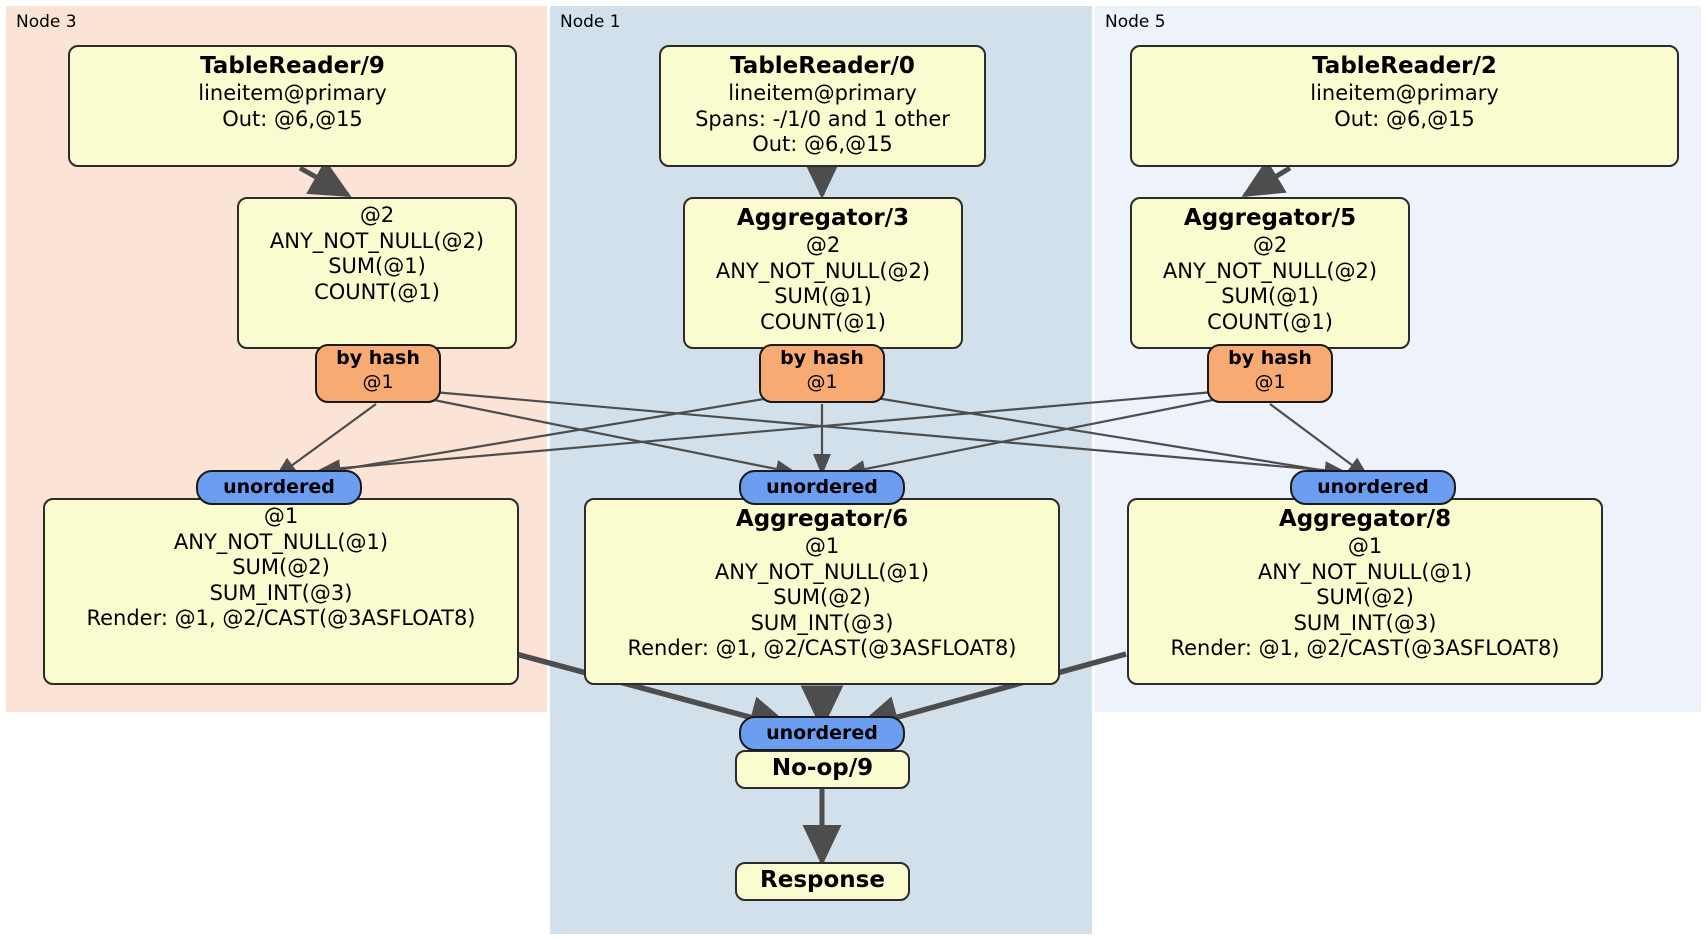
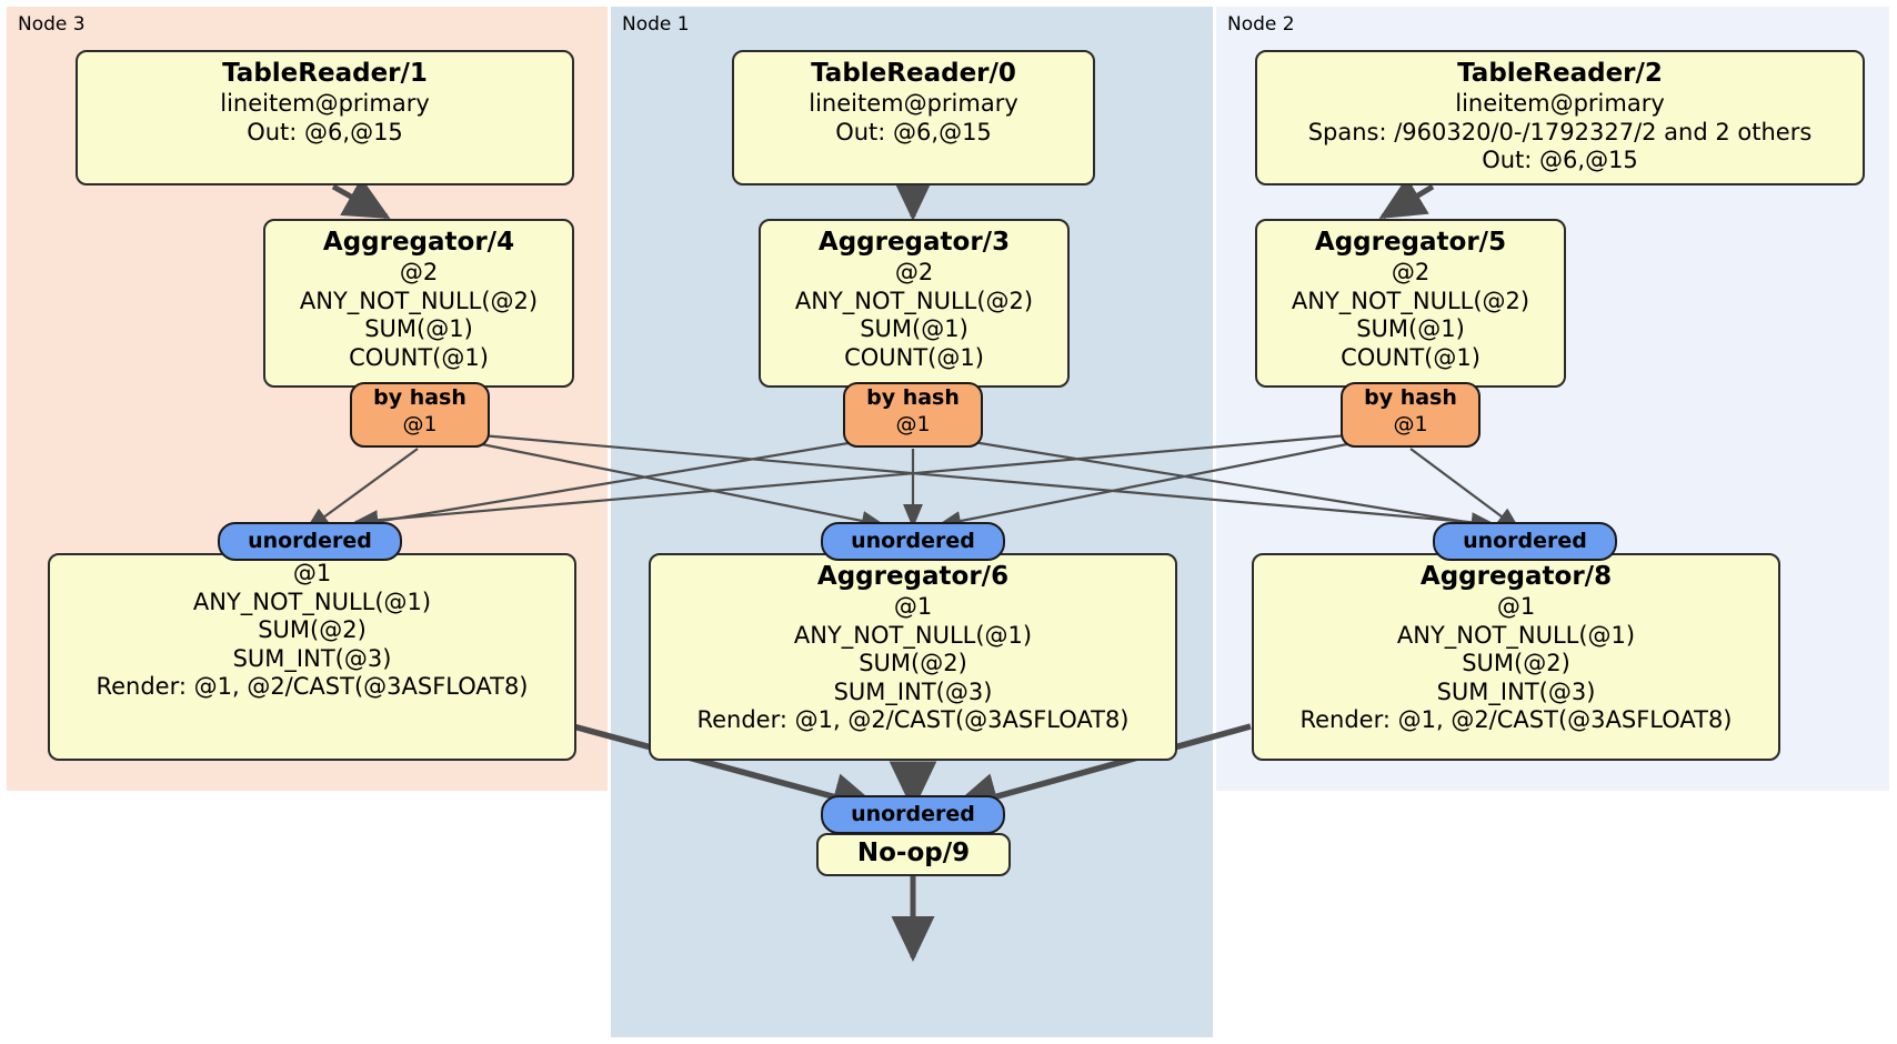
  Node 3
  Node 1
- Node 5
+ Node 2
- TableReader/9
+ TableReader/1
  lineitem@primary
  Out: @6,@15
  TableReader/0
  lineitem@primary
- Spans: -/1/0 and 1 other
  Out: @6,@15
  TableReader/2
  lineitem@primary
+ Spans: /960320/0-/1792327/2 and 2 others
  Out: @6,@15
+ Aggregator/4
  @2
  ANY_NOT_NULL(@2)
  SUM(@1)
  COUNT(@1)
  Aggregator/3
  @2
  ANY_NOT_NULL(@2)
  SUM(@1)
  COUNT(@1)
  Aggregator/5
  @2
  ANY_NOT_NULL(@2)
  SUM(@1)
  COUNT(@1)
  by hash
  @1
  by hash
  @1
  by hash
  @1
  unordered
  unordered
  unordered
  @1
  ANY_NOT_NULL(@1)
  SUM(@2)
  SUM_INT(@3)
  Render: @1, @2/CAST(@3ASFLOAT8)
  Aggregator/6
  @1
  ANY_NOT_NULL(@1)
  SUM(@2)
  SUM_INT(@3)
  Render: @1, @2/CAST(@3ASFLOAT8)
  Aggregator/8
  @1
  ANY_NOT_NULL(@1)
  SUM(@2)
  SUM_INT(@3)
  Render: @1, @2/CAST(@3ASFLOAT8)
  unordered
  No-op/9
- Response
